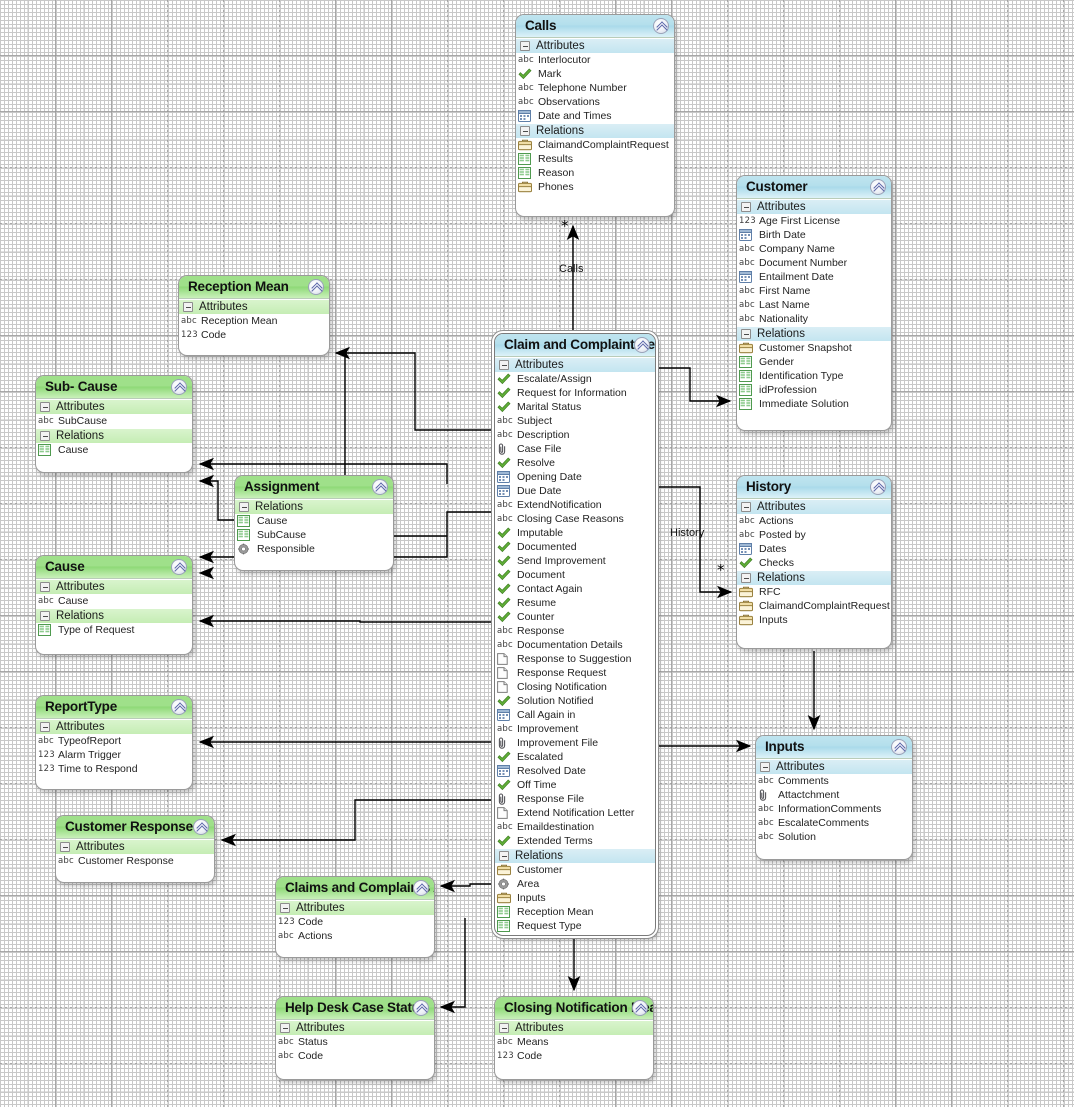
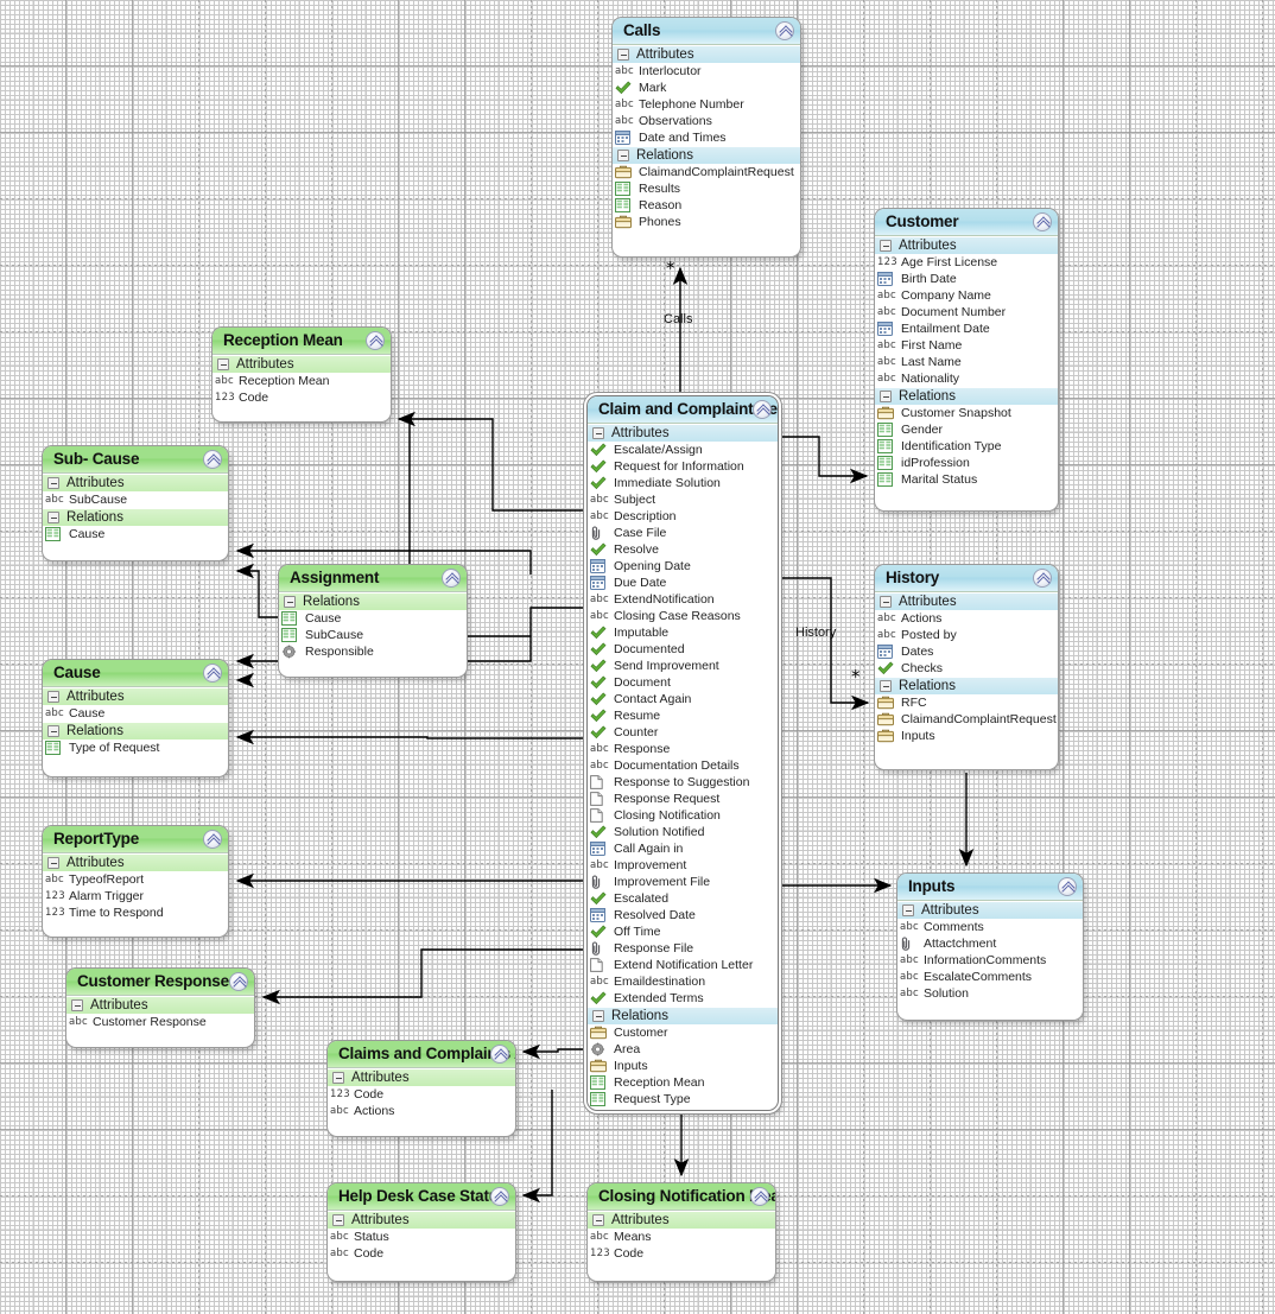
  Calls
  Attributes
  abc
  Interlocutor
  Mark
  abc
  Telephone Number
  abc
  Observations
  Date and Times
  Relations
  ClaimandComplaintRequest
  Results
  Reason
  Phones
  Customer
  Attributes
  123
  Age First License
  Birth Date
  abc
  Company Name
  abc
  Document Number
  Entailment Date
  abc
  First Name
  abc
  Last Name
  abc
  Nationality
  Relations
  Customer Snapshot
  Gender
  Identification Type
  idProfession
- Immediate Solution
+ Marital Status
  Reception Mean
  Attributes
  abc
  Reception Mean
  123
  Code
  Sub- Cause
  Attributes
  abc
  SubCause
  Relations
  Cause
  Assignment
  Relations
  Cause
  SubCause
  Responsible
  Cause
  Attributes
  abc
  Cause
  Relations
  Type of Request
  ReportType
  Attributes
  abc
  TypeofReport
  123
  Alarm Trigger
  123
  Time to Respond
  Customer Response
  Attributes
  abc
  Customer Response
  Claims and Complaints
  Attributes
  123
  Code
  abc
  Actions
  Help Desk Case Status
  Attributes
  abc
  Status
  abc
  Code
  Closing Notification Me
  Attributes
  abc
  Means
  123
  Code
  History
  Attributes
  abc
  Actions
  abc
  Posted by
  Dates
  Checks
  Relations
  RFC
  ClaimandComplaintRequest
  Inputs
  Inputs
  Attributes
  abc
  Comments
  Attactchment
  abc
  InformationComments
  abc
  EscalateComments
  abc
  Solution
  Claim and Complaint Re
  Attributes
  Escalate/Assign
  Request for Information
- Marital Status
+ Immediate Solution
  abc
  Subject
  abc
  Description
  Case File
  Resolve
  Opening Date
  Due Date
  abc
  ExtendNotification
  abc
  Closing Case Reasons
  Imputable
  Documented
  Send Improvement
  Document
  Contact Again
  Resume
  Counter
  abc
  Response
  abc
  Documentation Details
  Response to Suggestion
  Response Request
  Closing Notification
  Solution Notified
  Call Again in
  abc
  Improvement
  Improvement File
  Escalated
  Resolved Date
  Off Time
  Response File
  Extend Notification Letter
  abc
  Emaildestination
  Extended Terms
  Relations
  Customer
  Area
  Inputs
  Reception Mean
  Request Type
  Calls
  History
  *
  *
